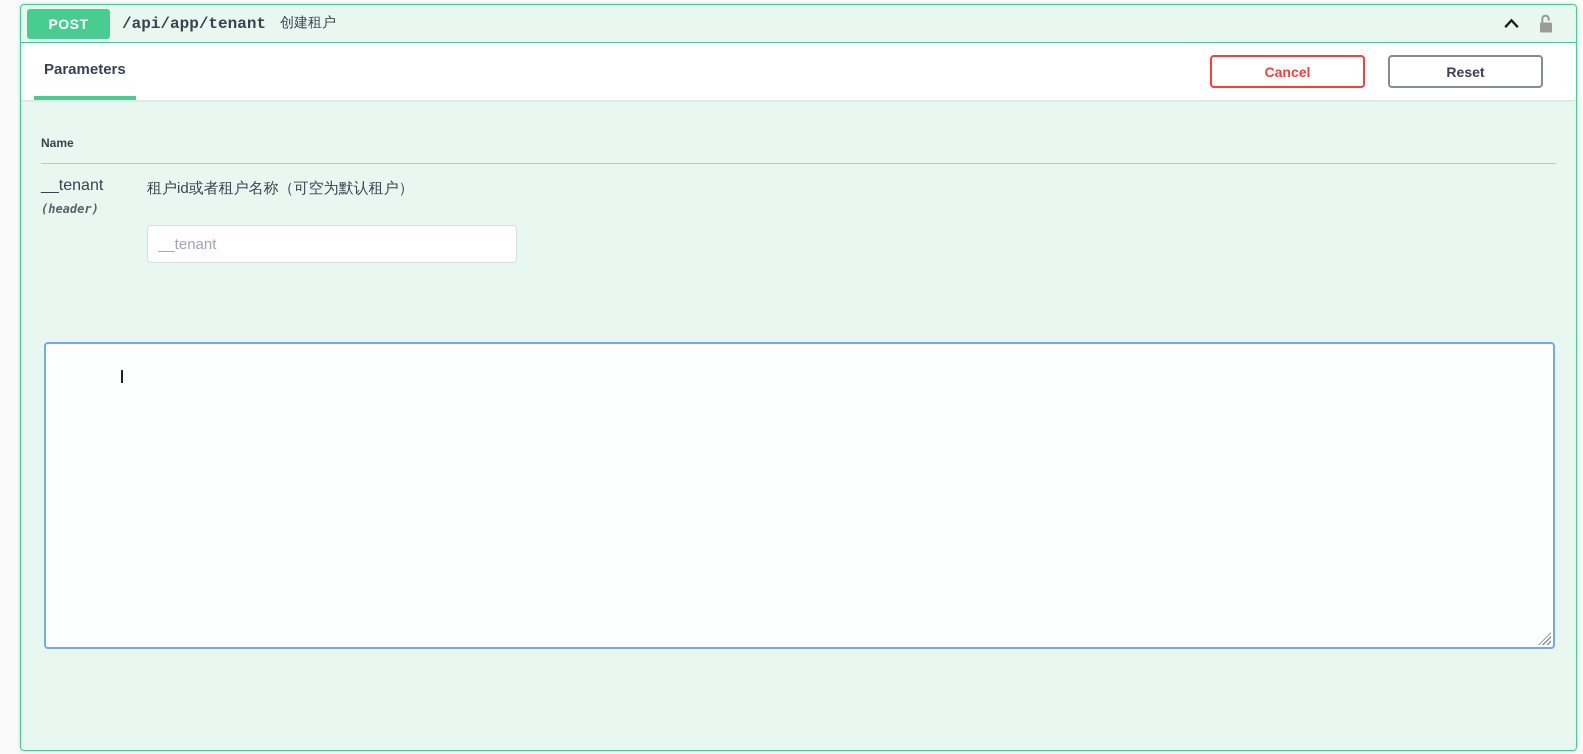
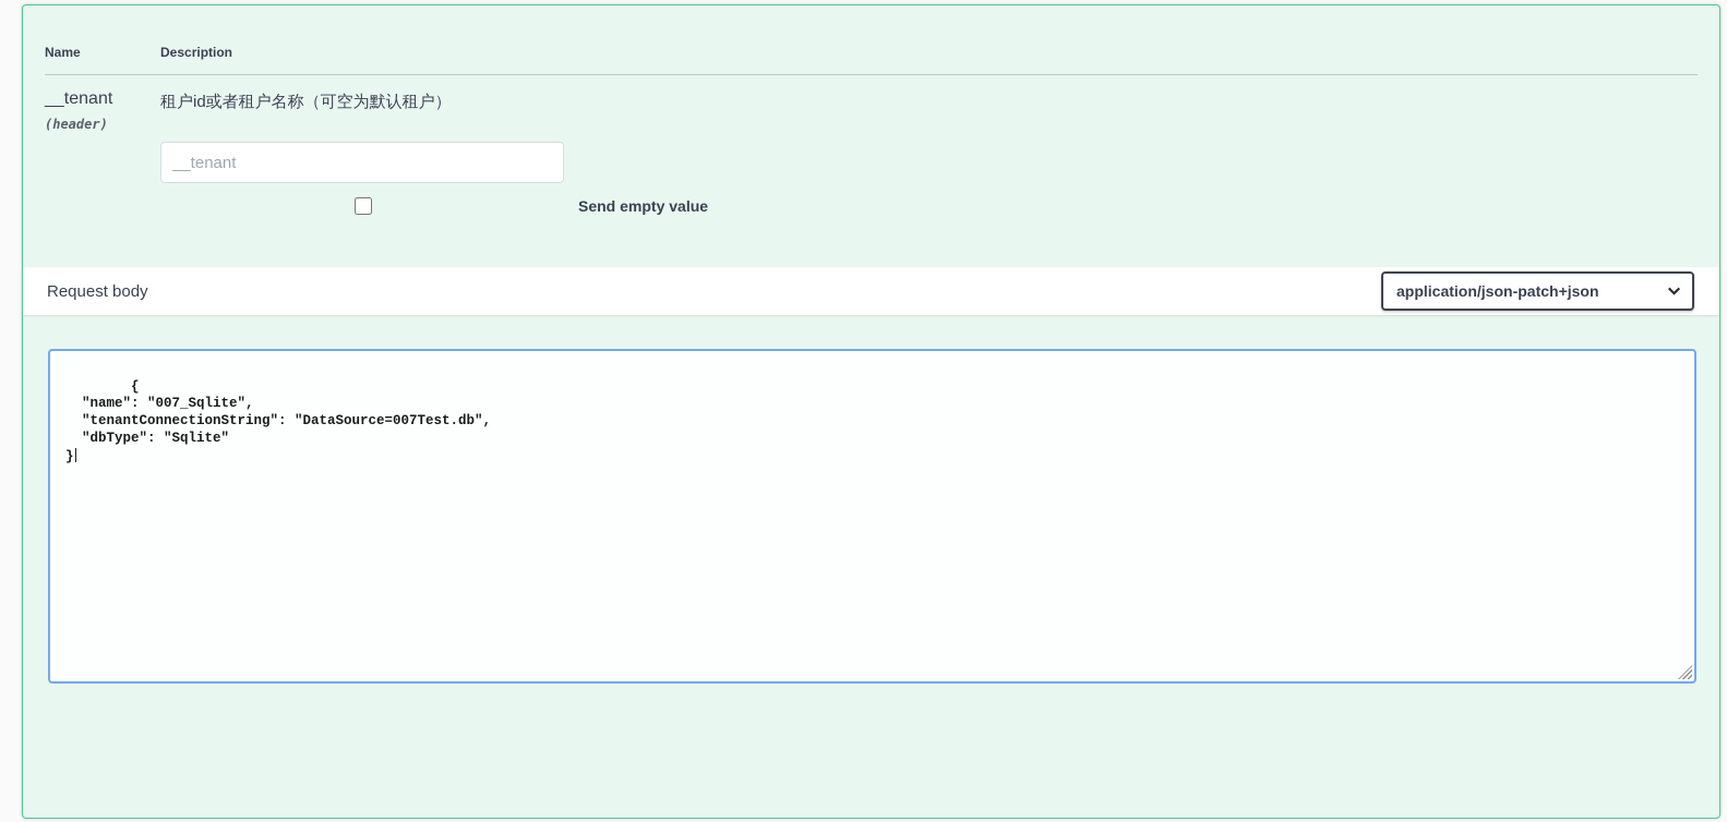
- POST
- /api/app/tenant
- 创建租户
- Parameters
- Cancel
- Reset
  Name
+ Description
  __tenant
  (header)
  租户id或者租户名称（可空为默认租户）
  __tenant
+ Send empty value
+ Request body
+ application/json-patch+json
+ {
+ "name": "007_Sqlite",
+ "tenantConnectionString": "DataSource=007Test.db",
+ "dbType": "Sqlite"
+ }
